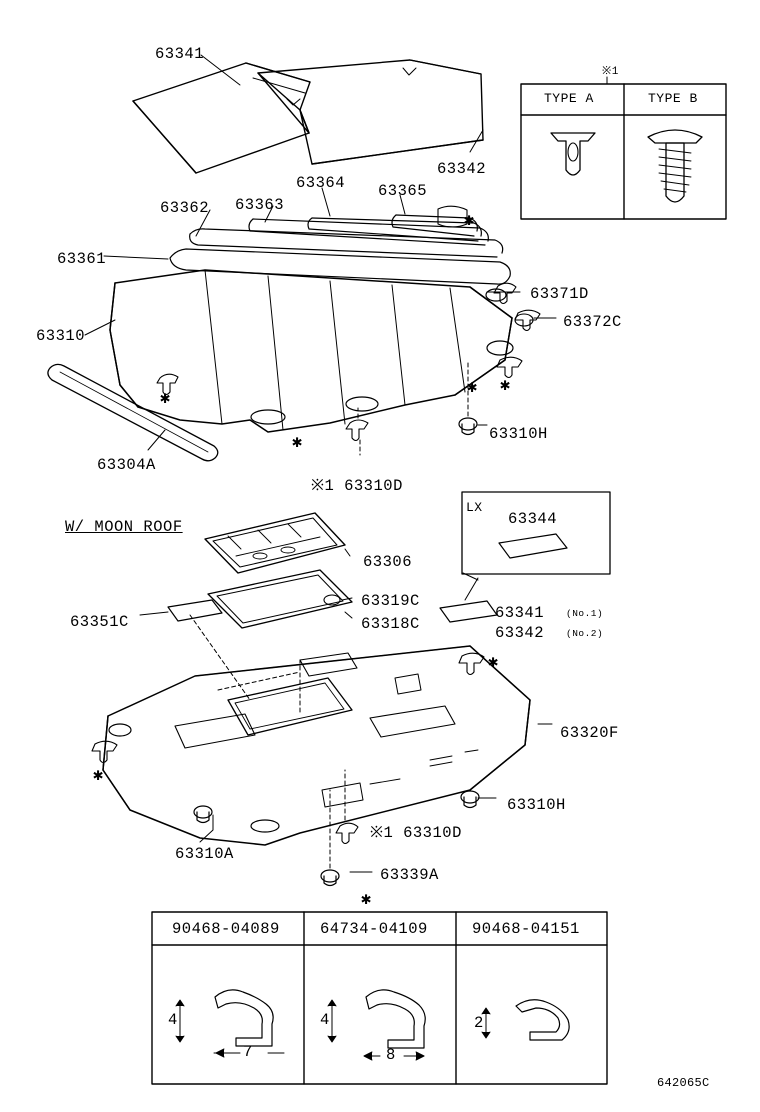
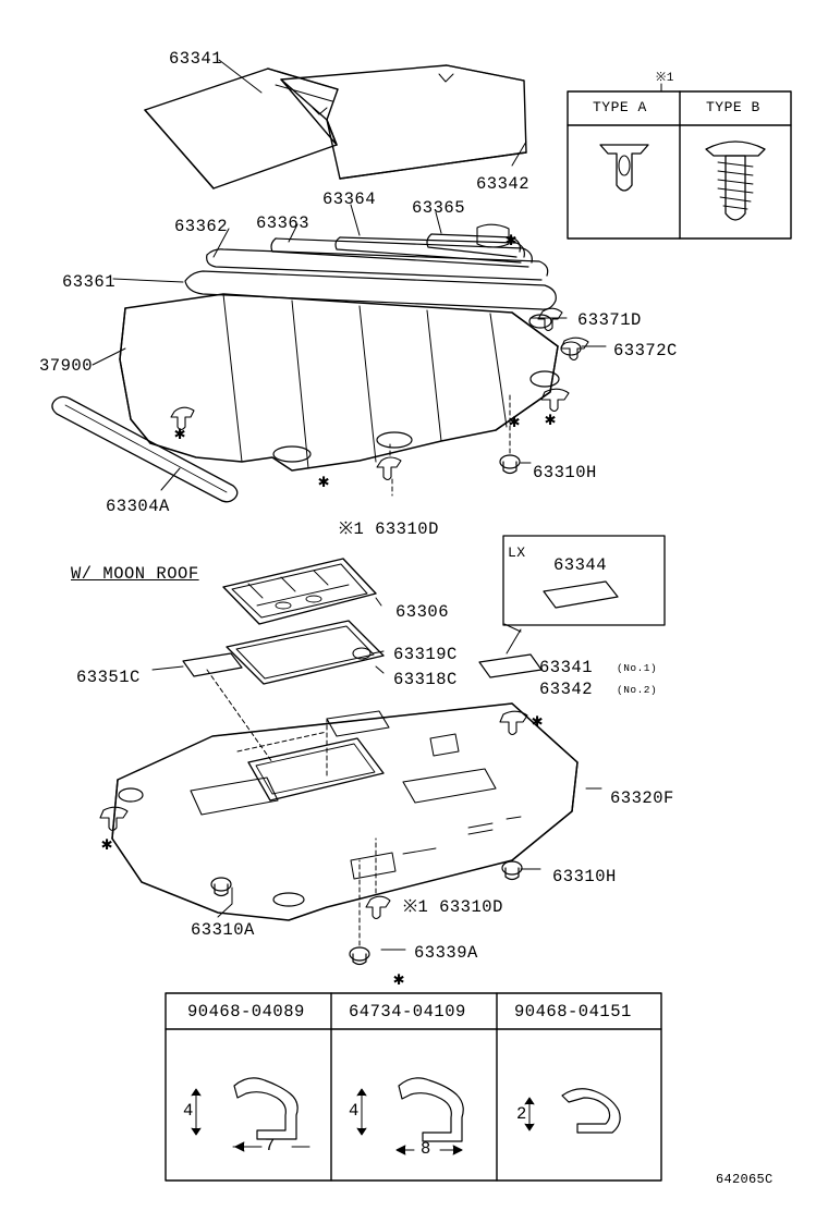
  ✱
  ✱
  ✱
  ✱
  ✱
  ✱
  ✱
  ✱
  ※1
  TYPE A
  TYPE B
  63341
  63342
  63364
  63365
  63362
  63363
  63361
  63371D
  63372C
- 63310
+ 37900
  63310H
  63304A
  ※1 63310D
  63344
  63306
  63319C
  63318C
  63341
  (No.1)
  63342
  (No.2)
  63351C
  63320F
  63310H
  ※1 63310D
  63310A
  63339A
  W/ MOON ROOF
  LX
  90468-04089
  64734-04109
  90468-04151
  4
  7
  4
  8
  2
  642065C
